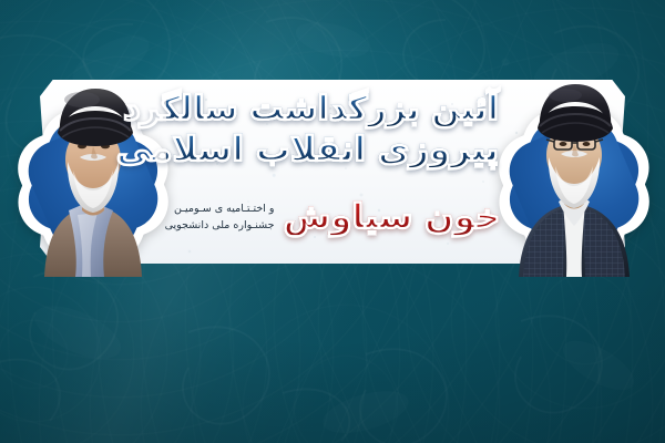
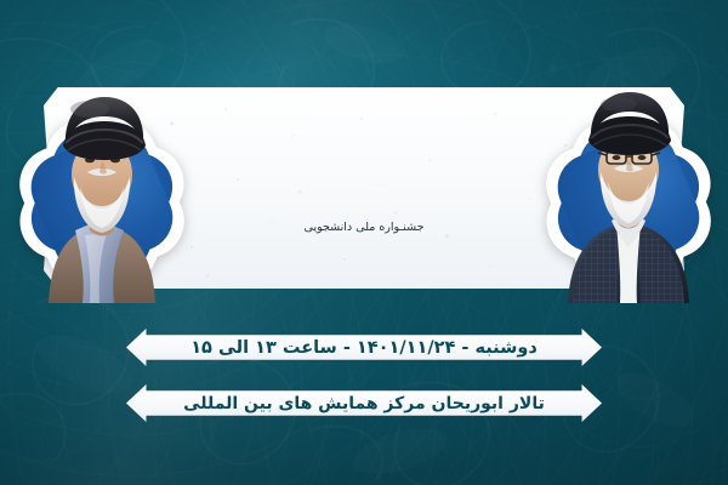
- آئین بزرگداشت سالگرد
- پیروزی انقلاب اسلامی
- خون سیاوش
- و اختـتـامیه ی سـومیـن
  جشنـواره ملی دانشجویی
+ دوشنبه - ۱۴۰۱/۱۱/۲۴ - ساعت ۱۳ الی ۱۵
+ تالار ابوریحان مرکز همایش های بین المللی
